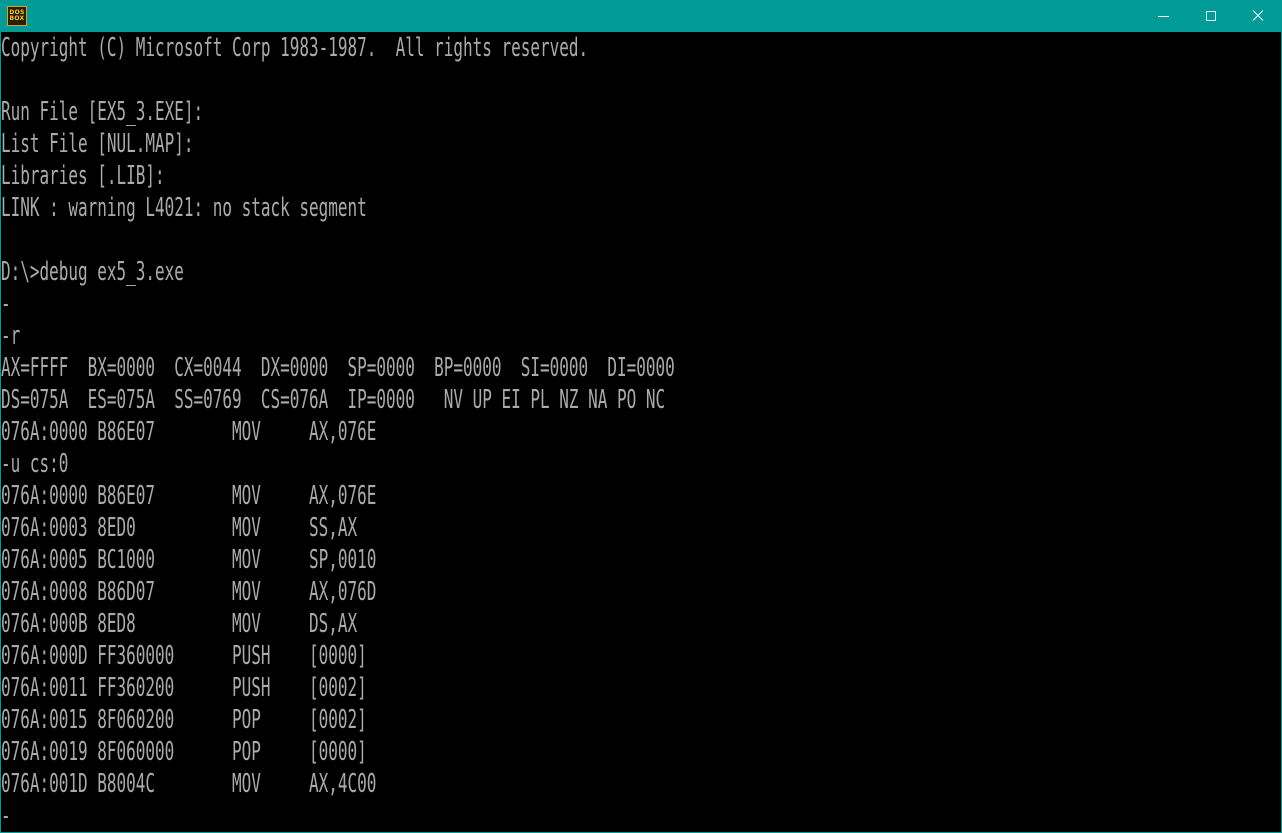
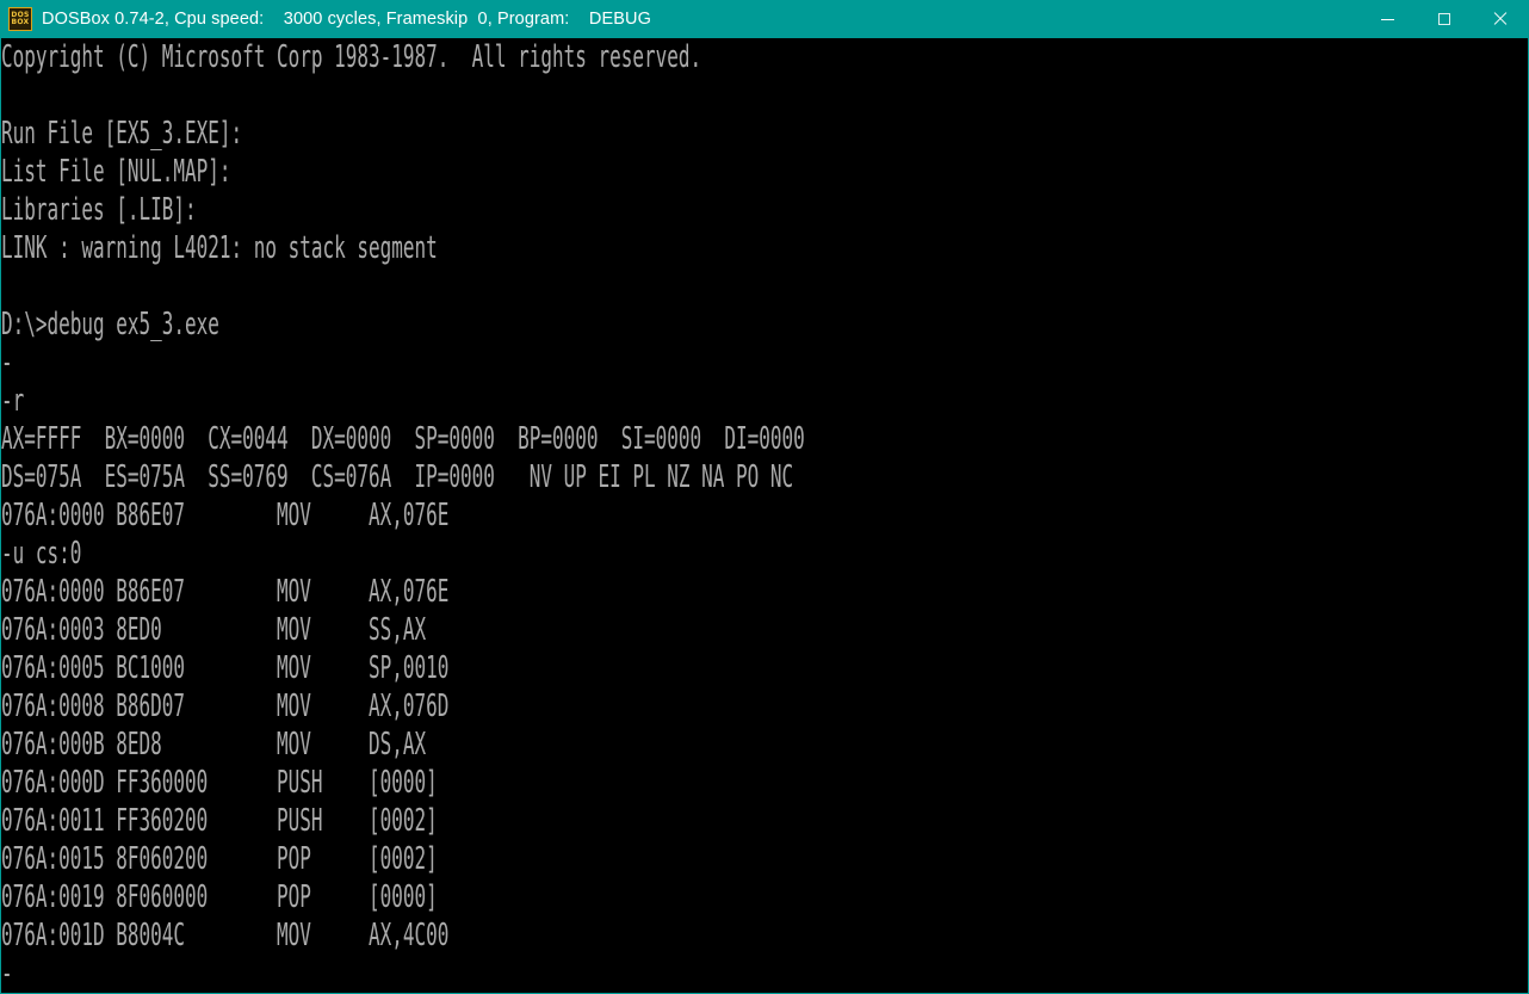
+ DOSBox 0.74-2, Cpu speed: 3000 cycles, Frameskip 0, Program: DEBUG
  Copyright (C) Microsoft Corp 1983-1987. All rights reserved.
  Run File [EX5_3.EXE]:
  List File [NUL.MAP]:
  Libraries [.LIB]:
  LINK : warning L4021: no stack segment
  D:\>debug ex5_3.exe
  -
  -r
  AX=FFFF BX=0000 CX=0044 DX=0000 SP=0000 BP=0000 SI=0000 DI=0000
  DS=075A ES=075A SS=0769 CS=076A IP=0000 NV UP EI PL NZ NA PO NC
  076A:0000 B86E07 MOV AX,076E
  -u cs:0
  076A:0000 B86E07 MOV AX,076E
  076A:0003 8ED0 MOV SS,AX
  076A:0005 BC1000 MOV SP,0010
  076A:0008 B86D07 MOV AX,076D
  076A:000B 8ED8 MOV DS,AX
  076A:000D FF360000 PUSH [0000]
  076A:0011 FF360200 PUSH [0002]
  076A:0015 8F060200 POP [0002]
  076A:0019 8F060000 POP [0000]
  076A:001D B8004C MOV AX,4C00
  -
